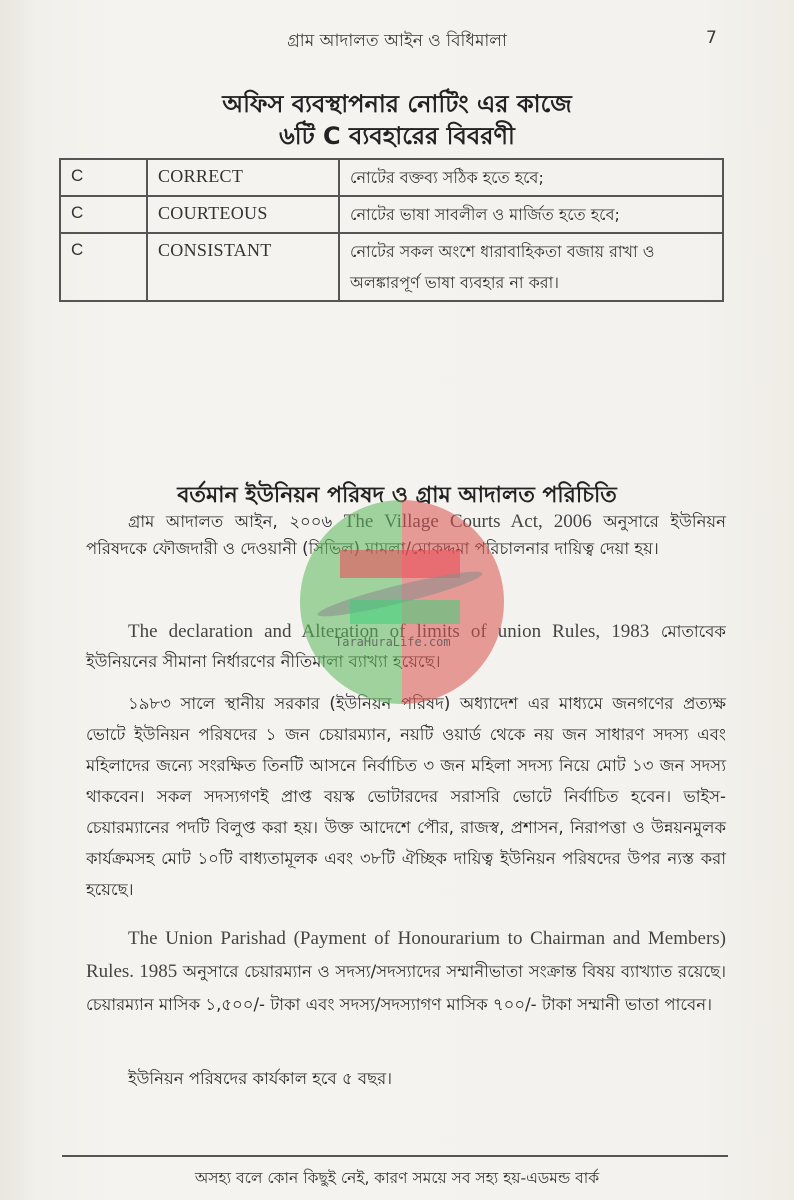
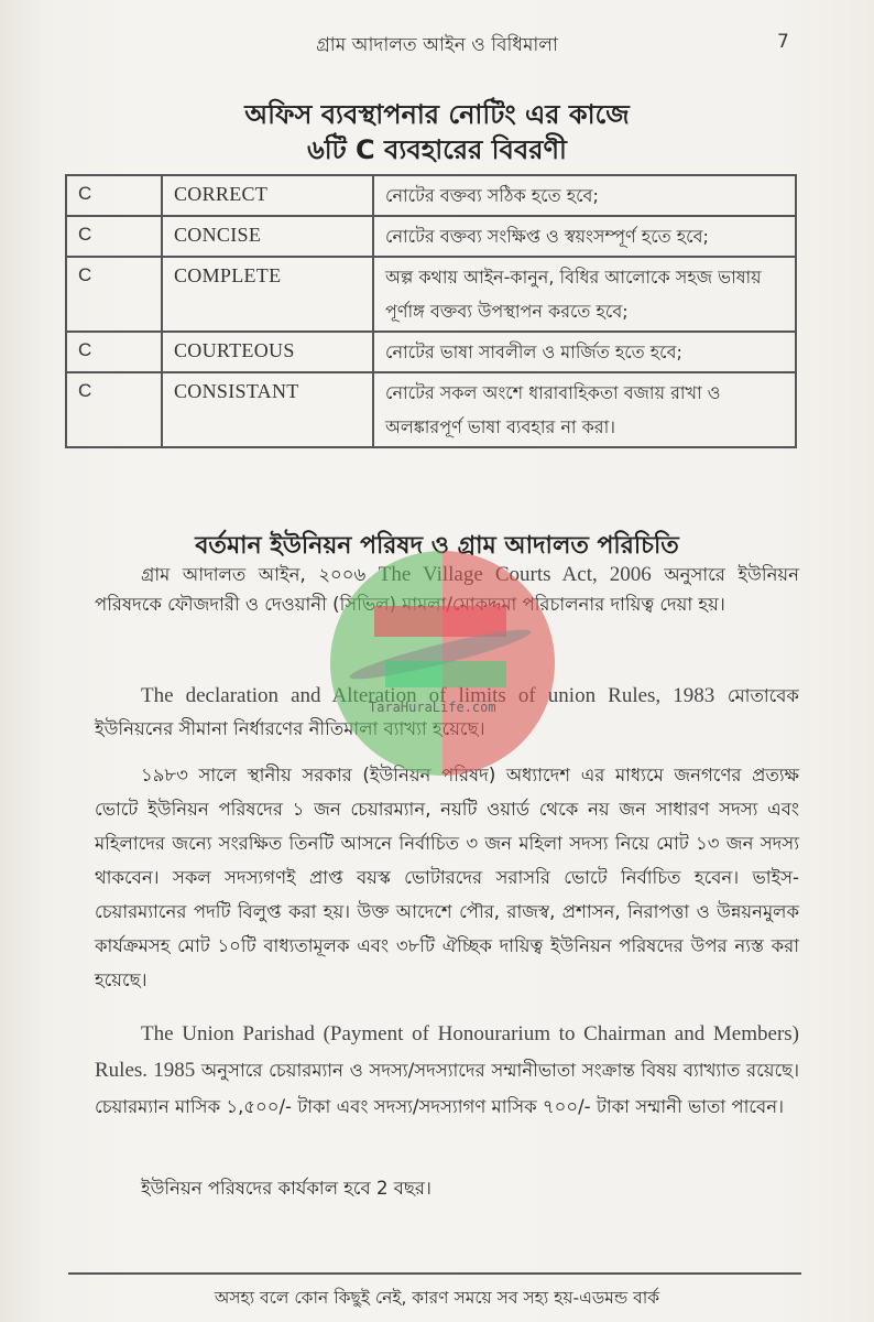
  গ্রাম আদালত আইন ও বিধিমালা
  7
  অফিস ব্যবস্থাপনার নোটিং এর কাজে
  ৬টি C ব্যবহারের বিবরণী
  C	CORRECT	নোটের বক্তব্য সঠিক হতে হবে;
+ C	CONCISE	নোটের বক্তব্য সংক্ষিপ্ত ও স্বয়ংসম্পূর্ণ হতে হবে;
+ C	COMPLETE	অল্প কথায় আইন-কানুন, বিধির আলোকে সহজ ভাষায় পূর্ণাঙ্গ বক্তব্য উপস্থাপন করতে হবে;
  C	COURTEOUS	নোটের ভাষা সাবলীল ও মার্জিত হতে হবে;
  C	CONSISTANT	নোটের সকল অংশে ধারাবাহিকতা বজায় রাখা ও অলঙ্কারপূর্ণ ভাষা ব্যবহার না করা।
  বর্তমান ইউনিয়ন পরিষদ ও গ্রাম আদালত পরিচিতি
  গ্রাম আদালত আইন, ২০০৬ The Village Courts Act, 2006 অনুসারে ইউনিয়ন পরিষদকে ফৌজদারী ও দেওয়ানী (সিভিল) মামলা/মোকদ্দমা পরিচালনার দায়িত্ব দেয়া হয়।
  The declaration and Alteration of limits of union Rules, 1983 মোতাবেক ইউনিয়নের সীমানা নির্ধারণের নীতিমালা ব্যাখ্যা হয়েছে।
  ১৯৮৩ সালে স্থানীয় সরকার (ইউনিয়ন পরিষদ) অধ্যাদেশ এর মাধ্যমে জনগণের প্রত্যক্ষ ভোটে ইউনিয়ন পরিষদের ১ জন চেয়ারম্যান, নয়টি ওয়ার্ড থেকে নয় জন সাধারণ সদস্য এবং মহিলাদের জন্যে সংরক্ষিত তিনটি আসনে নির্বাচিত ৩ জন মহিলা সদস্য নিয়ে মোট ১৩ জন সদস্য থাকবেন। সকল সদস্যগণই প্রাপ্ত বয়স্ক ভোটারদের সরাসরি ভোটে নির্বাচিত হবেন। ভাইস-চেয়ারম্যানের পদটি বিলুপ্ত করা হয়। উক্ত আদেশে পৌর, রাজস্ব, প্রশাসন, নিরাপত্তা ও উন্নয়নমুলক কার্যক্রমসহ মোট ১০টি বাধ্যতামূলক এবং ৩৮টি ঐচ্ছিক দায়িত্ব ইউনিয়ন পরিষদের উপর ন্যস্ত করা হয়েছে।
  The Union Parishad (Payment of Honourarium to Chairman and Members) Rules. 1985 অনুসারে চেয়ারম্যান ও সদস্য/সদস্যাদের সম্মানীভাতা সংক্রান্ত বিষয় ব্যাখ্যাত রয়েছে। চেয়ারম্যান মাসিক ১,৫০০/- টাকা এবং সদস্য/সদস্যাগণ মাসিক ৭০০/- টাকা সম্মানী ভাতা পাবেন।
- ইউনিয়ন পরিষদের কার্যকাল হবে ৫ বছর।
+ ইউনিয়ন পরিষদের কার্যকাল হবে 2 বছর।
  TaraHuraLife.com
  অসহ্য বলে কোন কিছুই নেই, কারণ সময়ে সব সহ্য হয়-এডমন্ড বার্ক
